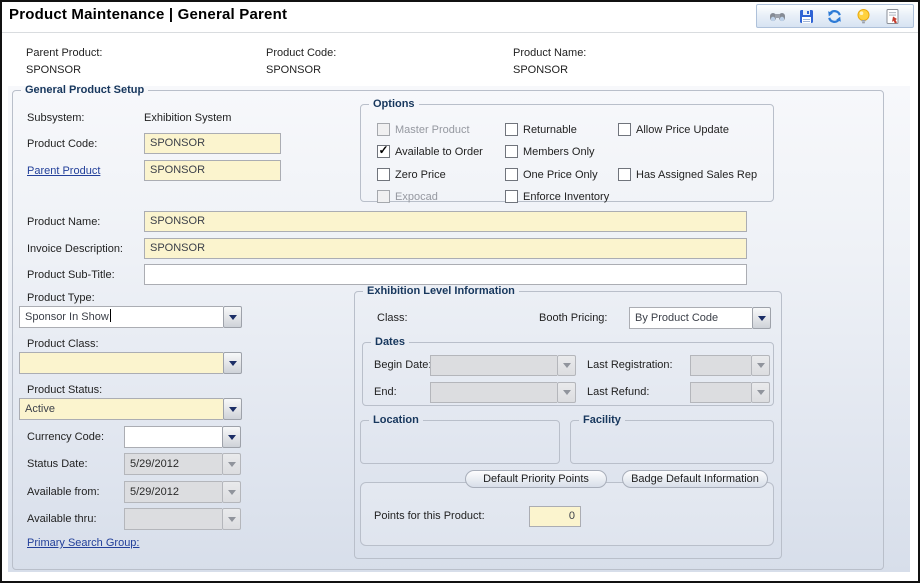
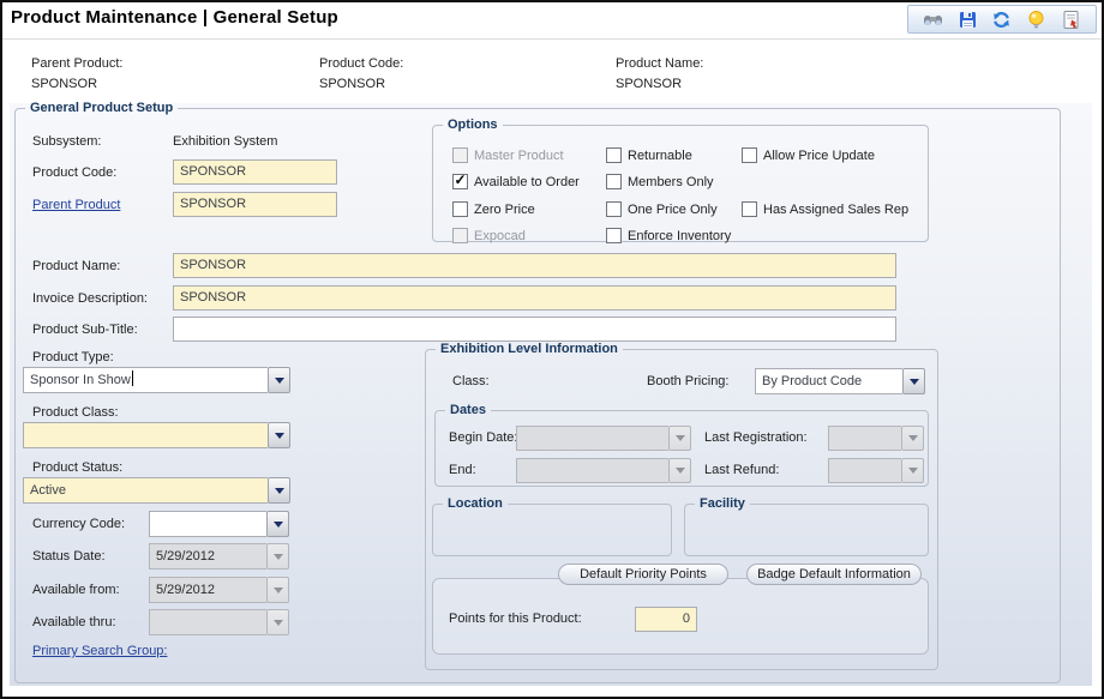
- Product Maintenance | General Parent
+ Product Maintenance | General Setup
  Parent Product:
  SPONSOR
  Product Code:
  SPONSOR
  Product Name:
  SPONSOR
  General Product Setup
  Subsystem:
  Exhibition System
  Product Code:
  SPONSOR
  Parent Product
  SPONSOR
  Options
  Master Product
  Returnable
  Allow Price Update
  Available to Order
  Members Only
  Zero Price
  One Price Only
  Has Assigned Sales Rep
  Expocad
  Enforce Inventory
  Product Name:
  SPONSOR
  Invoice Description:
  SPONSOR
  Product Sub-Title:
  Product Type:
  Sponsor In Show
  Product Class:
  Product Status:
  Active
  Currency Code:
  Status Date:
  5/29/2012
  Available from:
  5/29/2012
  Available thru:
  Primary Search Group:
  Exhibition Level Information
  Class:
  Booth Pricing:
  By Product Code
  Dates
  Begin Date
  Last Registration:
  End:
  Last Refund:
  Location
  Facility
  Default Priority Points
  Badge Default Information
  Points for this Product:
  0
